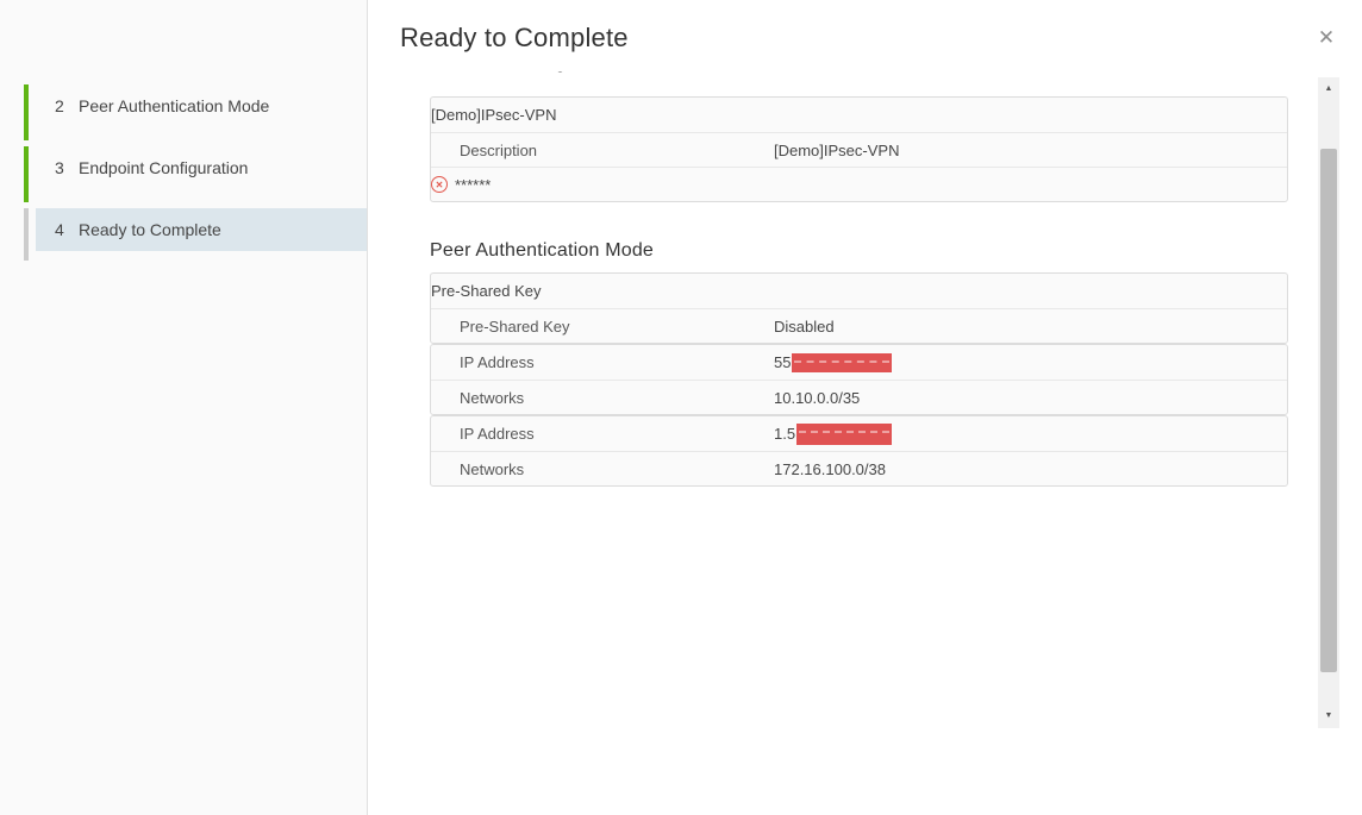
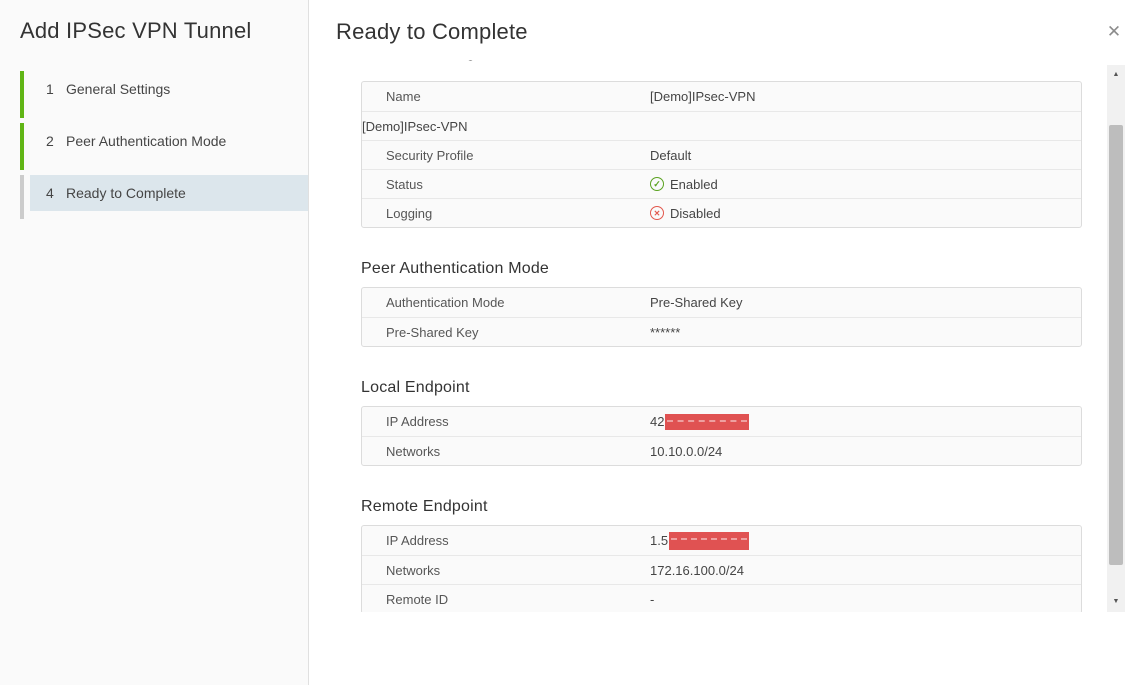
+ Add IPSec VPN Tunnel
+ 1
+ General Settings
  2
  Peer Authentication Mode
- 3
- Endpoint Configuration
  4
  Ready to Complete
  Ready to Complete
  ✕
+ Name
  [Demo]IPsec-VPN
- Description
  [Demo]IPsec-VPN
+ Security Profile
+ Default
+ Status
+ ✓
+ Enabled
+ Logging
  ✕
- ******
+ Disabled
  Peer Authentication Mode
+ Authentication Mode
  Pre-Shared Key
  Pre-Shared Key
- Disabled
+ ******
+ Local Endpoint
  IP Address
- 55
+ 42
  Networks
- 10.10.0.0/35
+ 10.10.0.0/24
+ Remote Endpoint
  IP Address
  1.5
  Networks
- 172.16.100.0/38
+ 172.16.100.0/24
+ Remote ID
+ -
